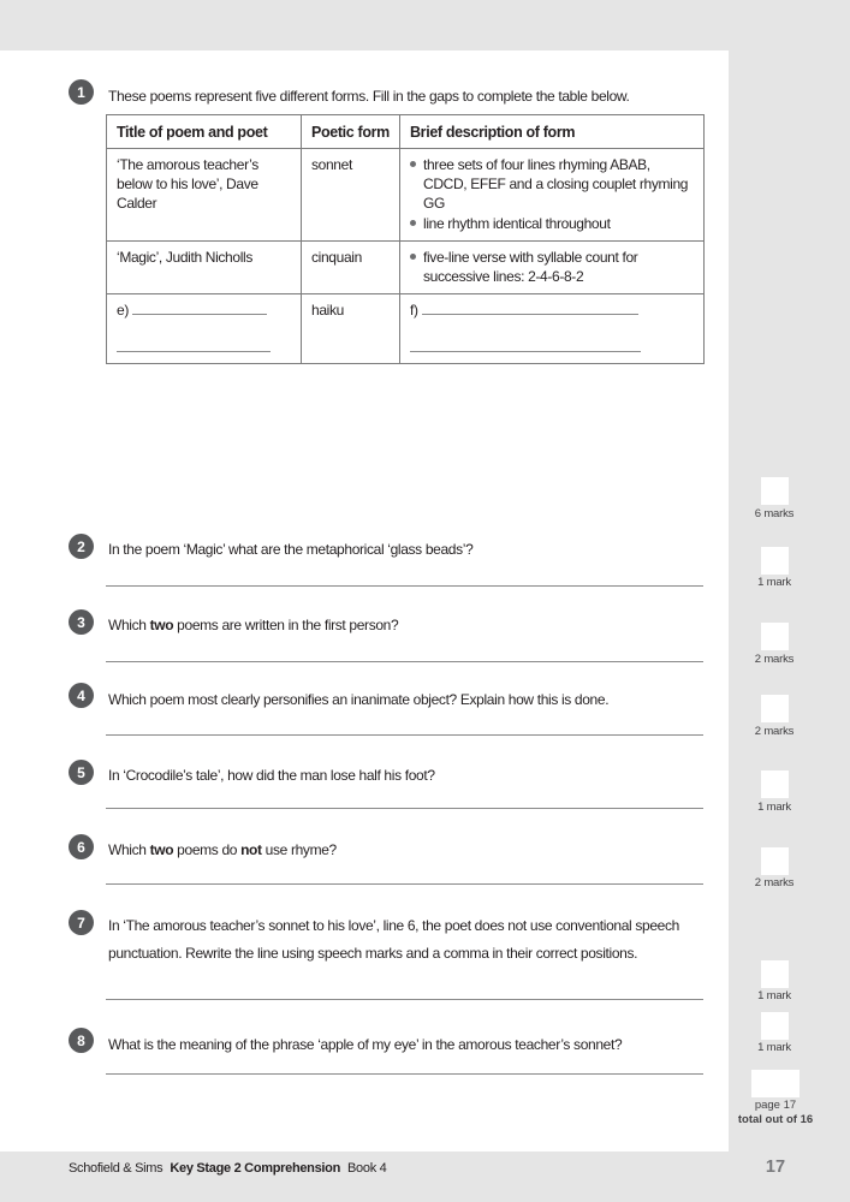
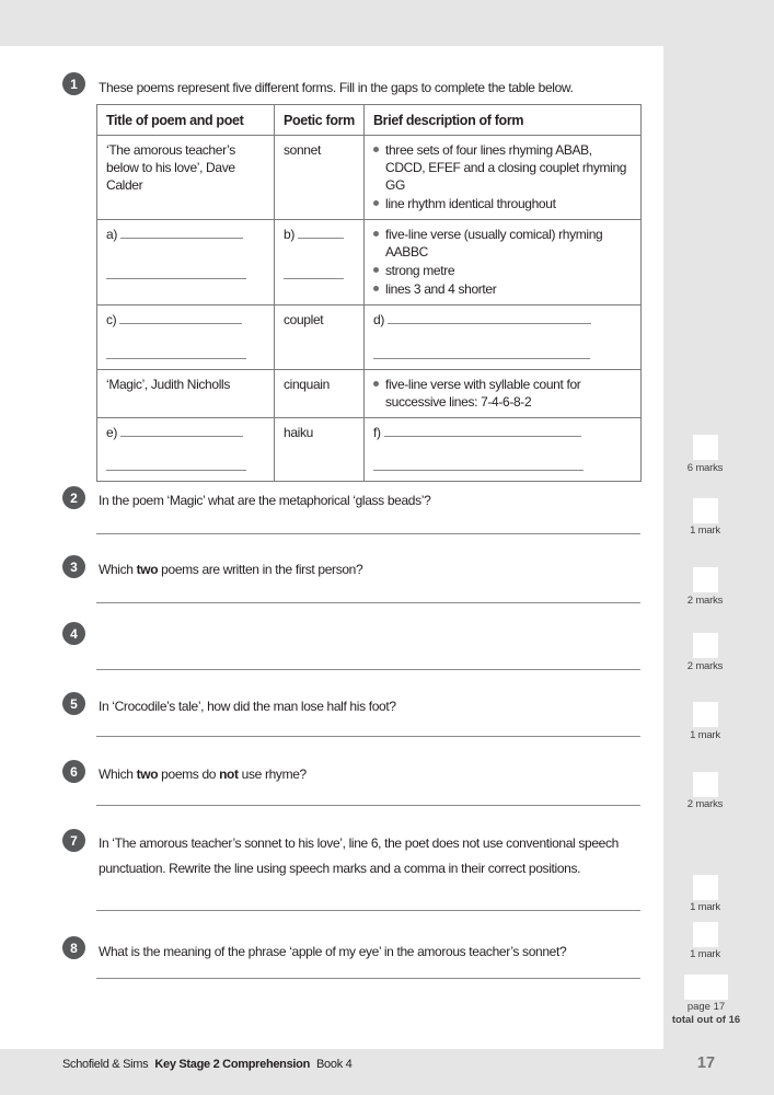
  1
  These poems represent five different forms. Fill in the gaps to complete the table below.
  Title of poem and poet	Poetic form	Brief description of form
  ‘The amorous teacher’s below to his love’, Dave Calder	sonnet	three sets of four lines rhyming ABAB, CDCD, EFEF and a closing couplet rhyming GG line rhythm identical throughout
+ a)	b)	five-line verse (usually comical) rhyming AABBC strong metre lines 3 and 4 shorter
+ c)	couplet	d)
- ‘Magic’, Judith Nicholls	cinquain	five-line verse with syllable count for successive lines: 2-4-6-8-2
+ ‘Magic’, Judith Nicholls	cinquain	five-line verse with syllable count for successive lines: 7-4-6-8-2
  e)	haiku	f)
  2
  In the poem ‘Magic’ what are the metaphorical ‘glass beads’?
  3
  Which two poems are written in the first person?
  4
- Which poem most clearly personifies an inanimate object? Explain how this is done.
  5
  In ‘Crocodile’s tale’, how did the man lose half his foot?
  6
  Which two poems do not use rhyme?
  7
  In ‘The amorous teacher’s sonnet to his love’, line 6, the poet does not use conventional speech punctuation. Rewrite the line using speech marks and a comma in their correct positions.
  8
  What is the meaning of the phrase ‘apple of my eye’ in the amorous teacher’s sonnet?
  6 marks
  1 mark
  2 marks
  2 marks
  1 mark
  2 marks
  1 mark
  1 mark
  page 17
  total out of 16
  Schofield & Sims Key Stage 2 Comprehension Book 4
  17
